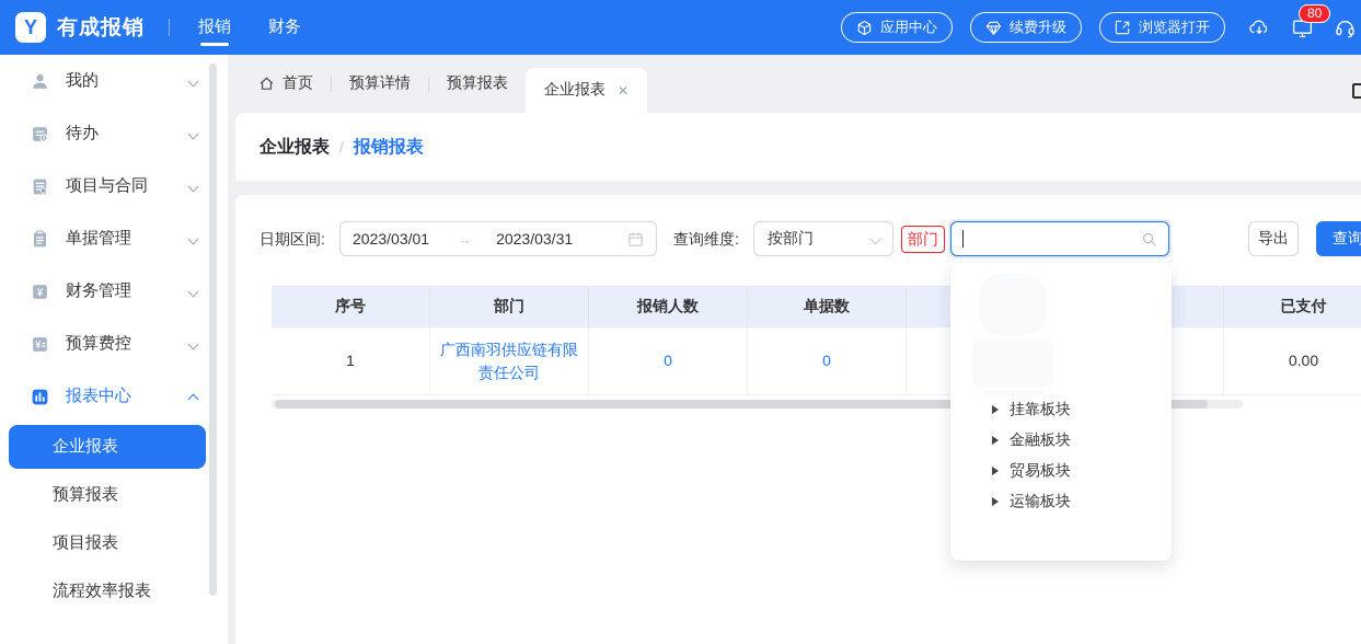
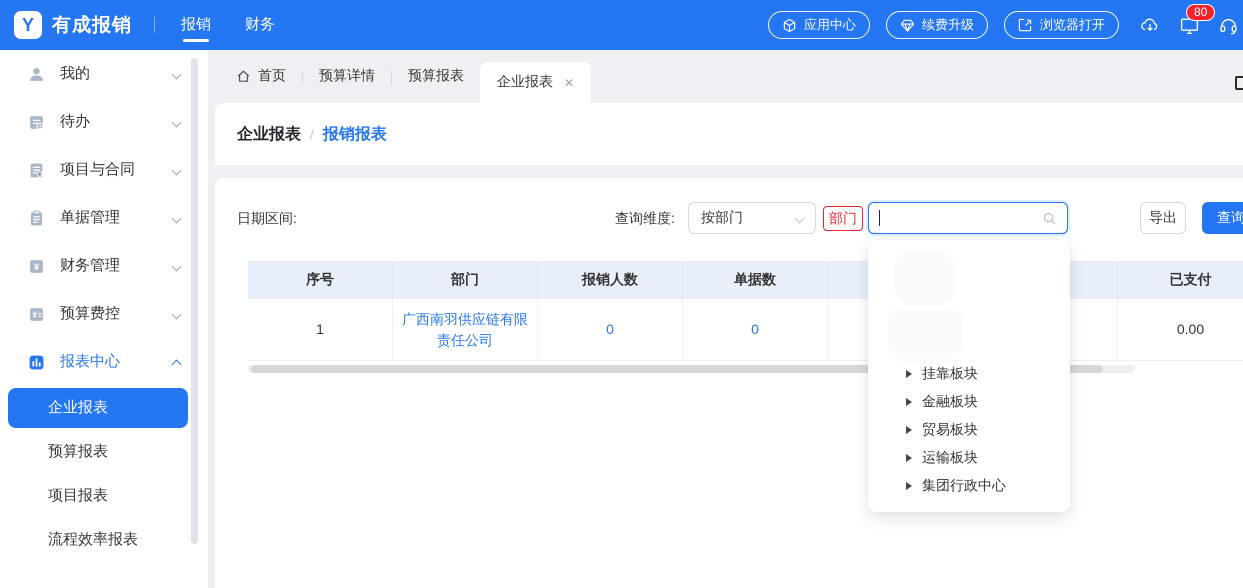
  Y
  有成报销
  报销
  财务
  应用中心
  续费升级
  浏览器打开
  80
  我的
  待办
  项目与合同
  单据管理
  ¥
  财务管理
  ¥
  预算费控
  报表中心
  企业报表
  预算报表
  项目报表
  流程效率报表
  首页
  预算详情
  预算报表
  企业报表
  ✕
  企业报表
  /
  报销报表
  日期区间:
- 2023/03/01
- →
- 2023/03/31
  查询维度:
  按部门
  部门
  导出
  查询
  序号
  部门
  报销人数
  单据数
  已支付
  1
  广西南羽供应链有限责任公司
  0
  0
  0.00
  挂靠板块
  金融板块
  贸易板块
  运输板块
+ 集团行政中心
